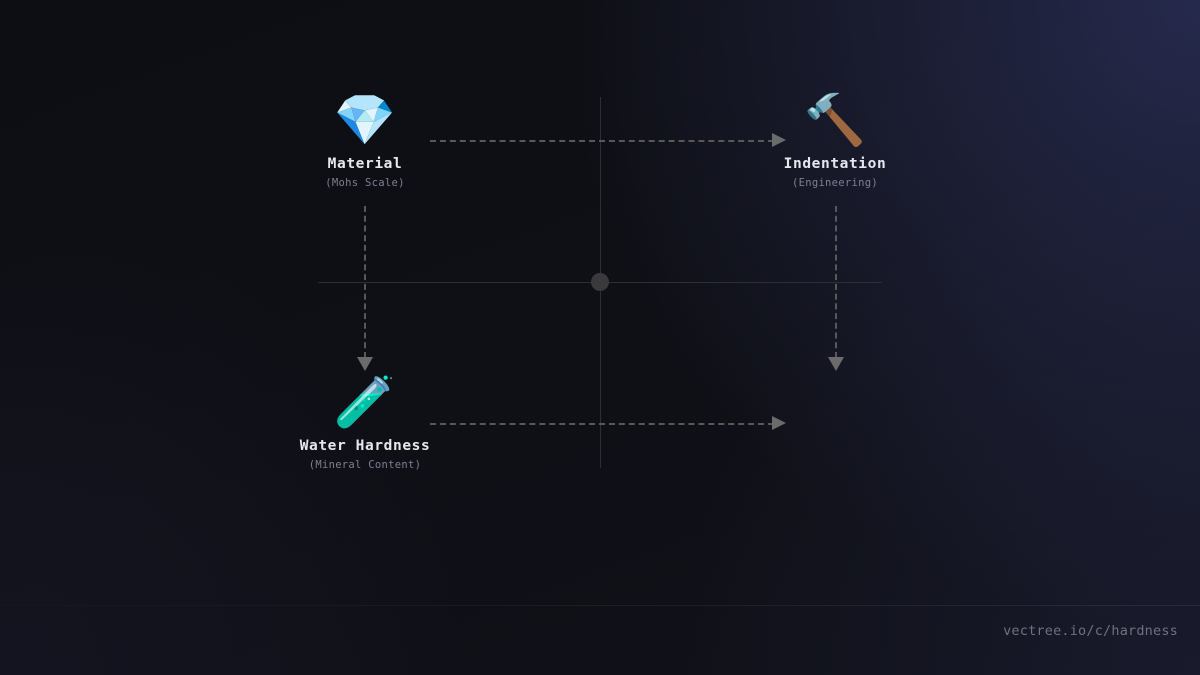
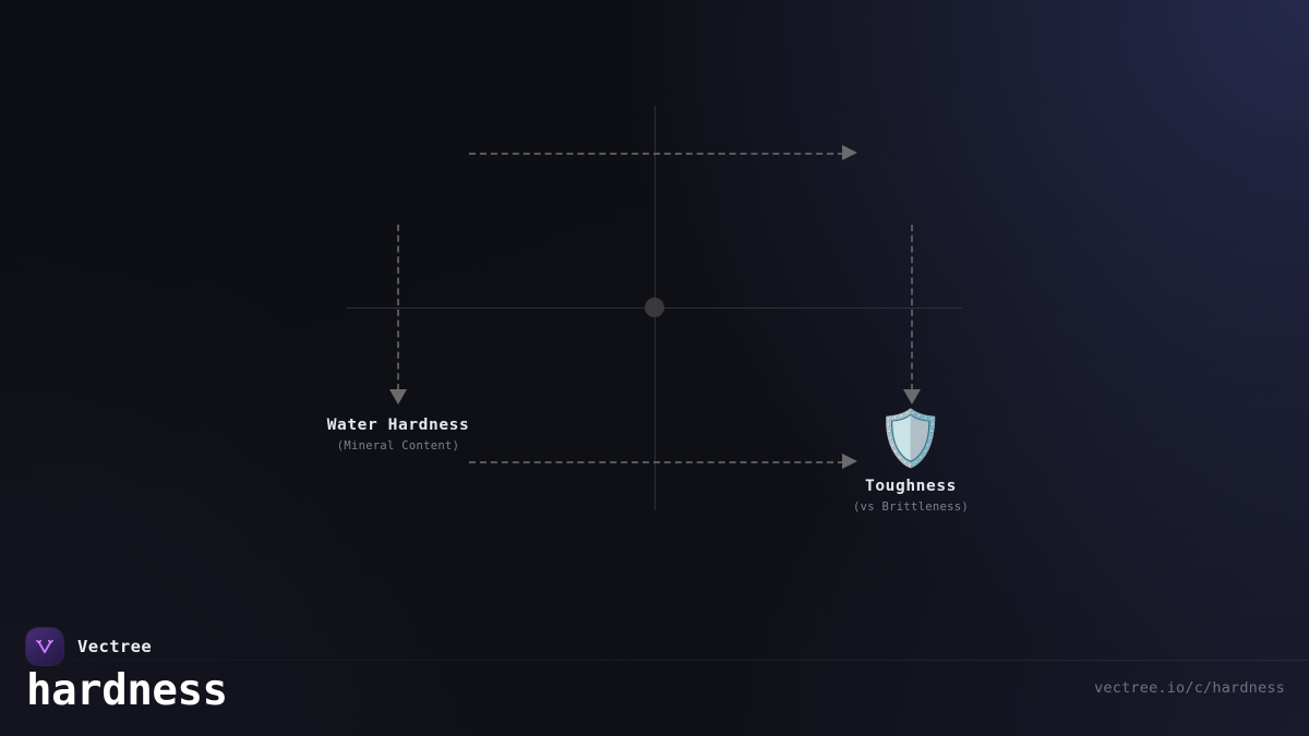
- 💎
- Material
- (Mohs Scale)
- 🔨
- Indentation
- (Engineering)
- 🧪
  Water Hardness
  (Mineral Content)
+ 🛡️
+ Toughness
+ (vs Brittleness)
+ Vectree
+ hardness
  vectree.io/c/hardness
